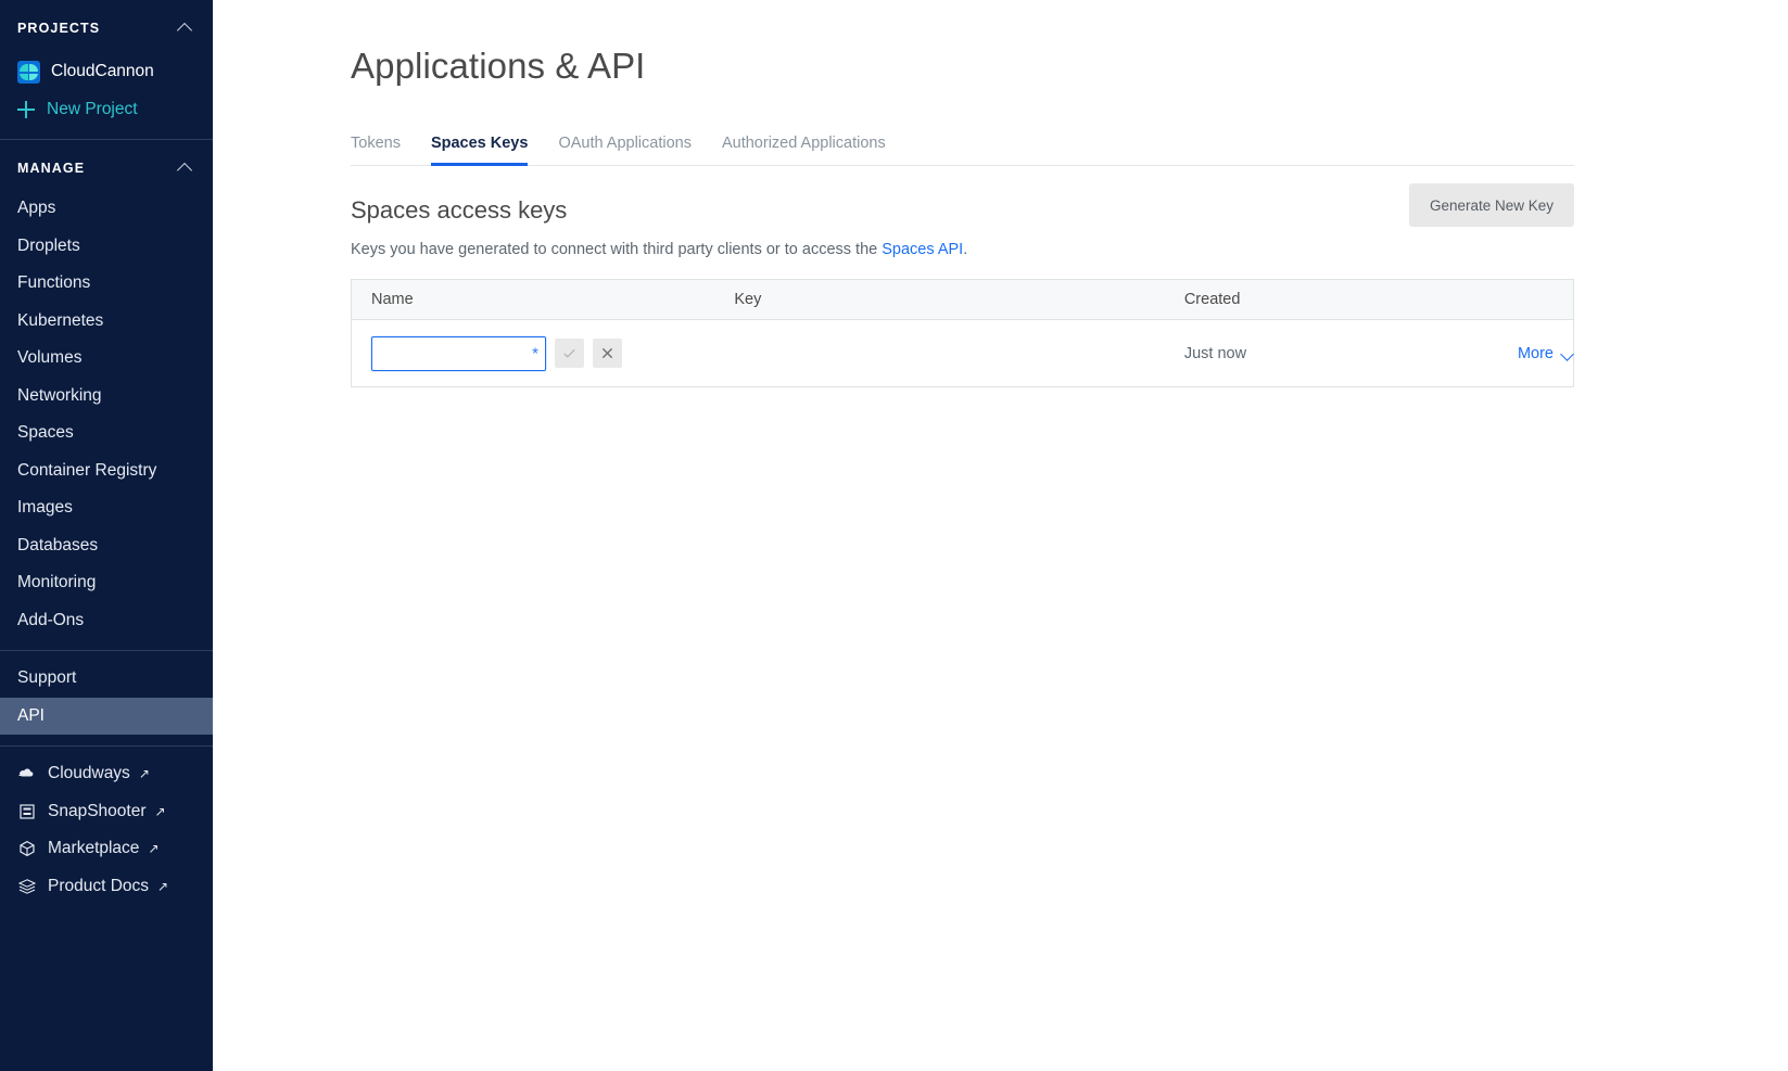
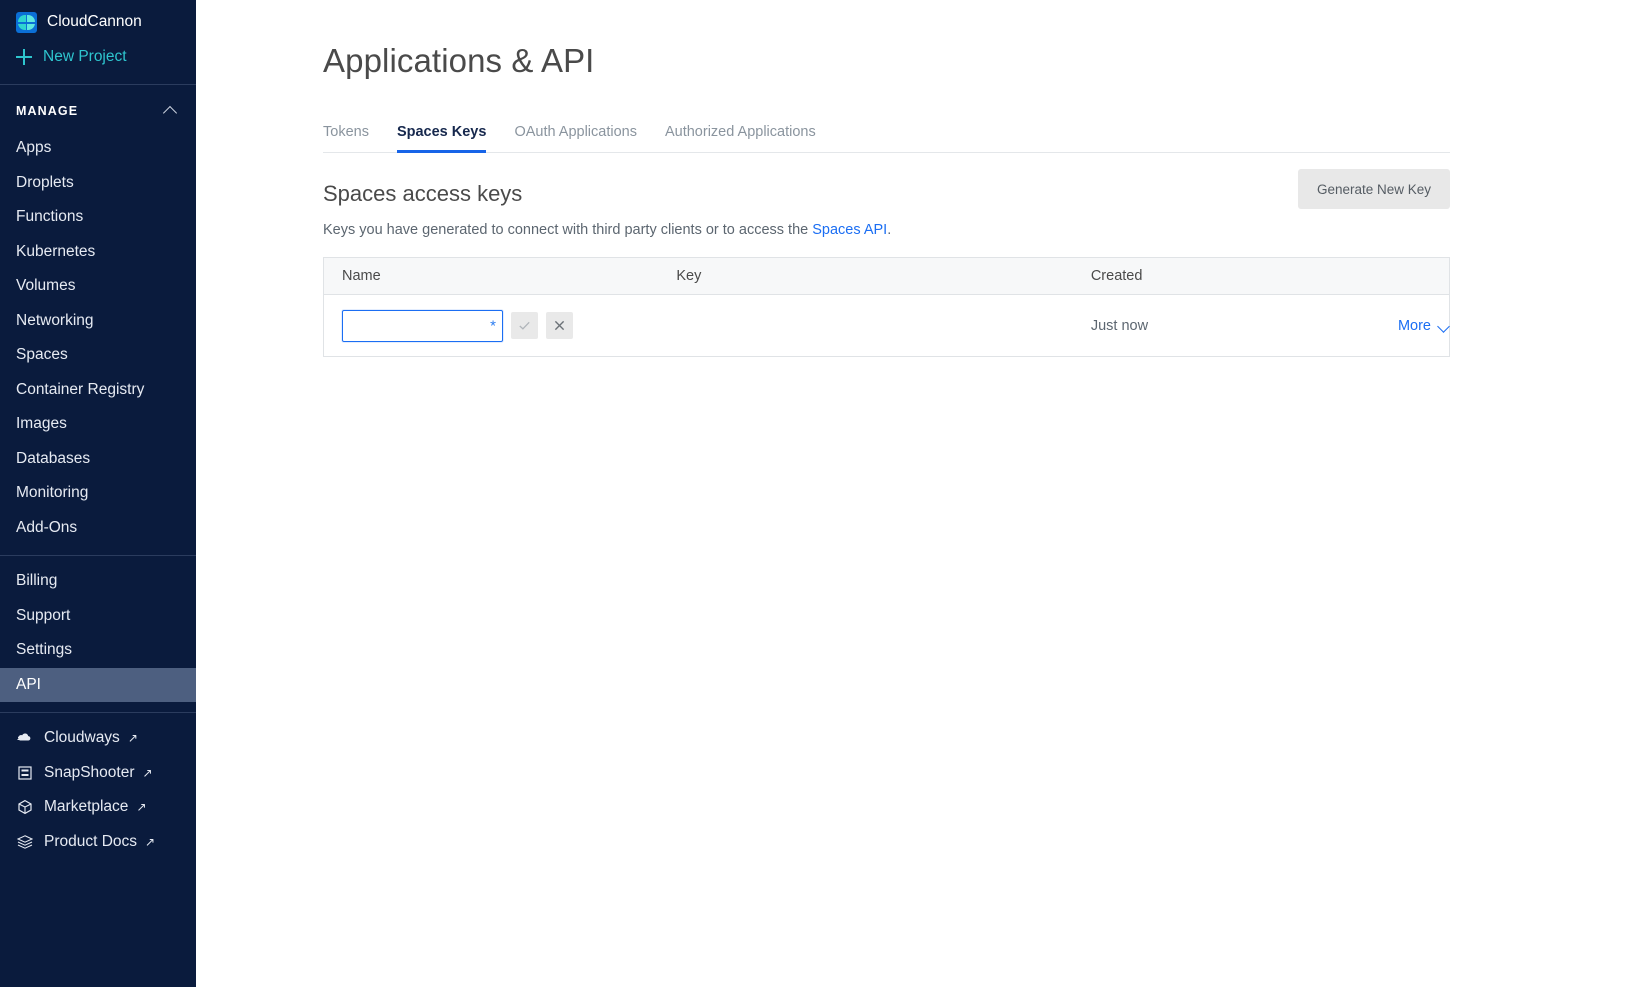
- PROJECTS
  CloudCannon
  New Project
  MANAGE
  Apps
  Droplets
  Functions
  Kubernetes
  Volumes
  Networking
  Spaces
  Container Registry
  Images
  Databases
  Monitoring
  Add-Ons
+ Billing
  Support
+ Settings
  API
  Cloudways
  ↗
  SnapShooter
  ↗
  Marketplace
  ↗
  Product Docs
  ↗
  Applications & API
  Tokens
  Spaces Keys
  OAuth Applications
  Authorized Applications
  Spaces access keys
  Generate New Key
  Keys you have generated to connect with third party clients or to access the Spaces API.
  Name	Key	Created
  *		Just now	More
